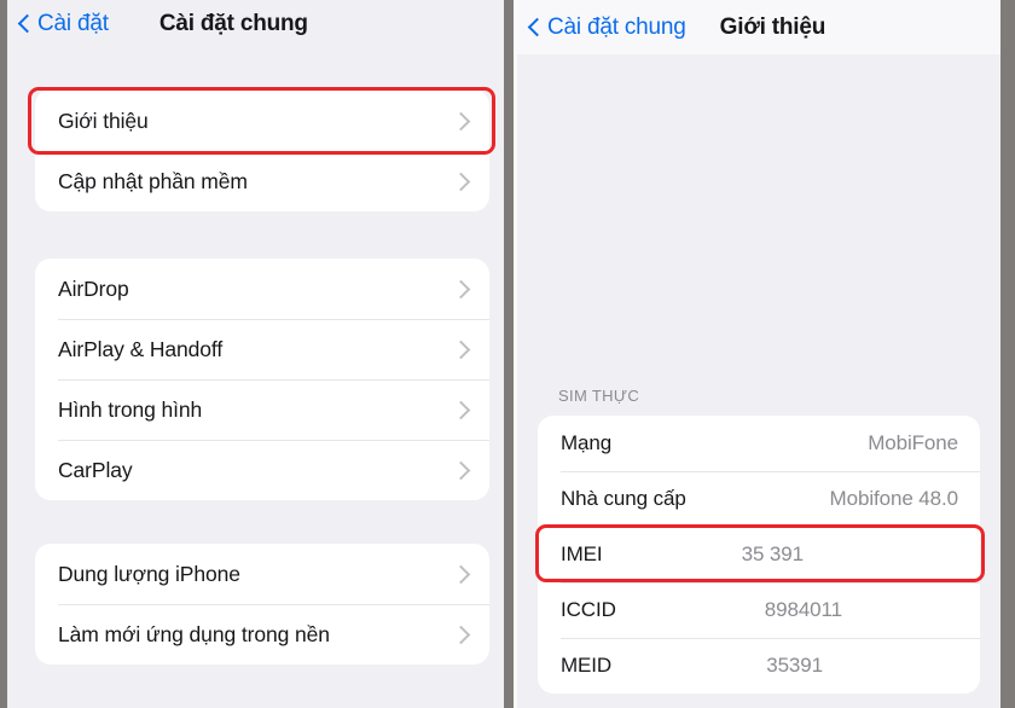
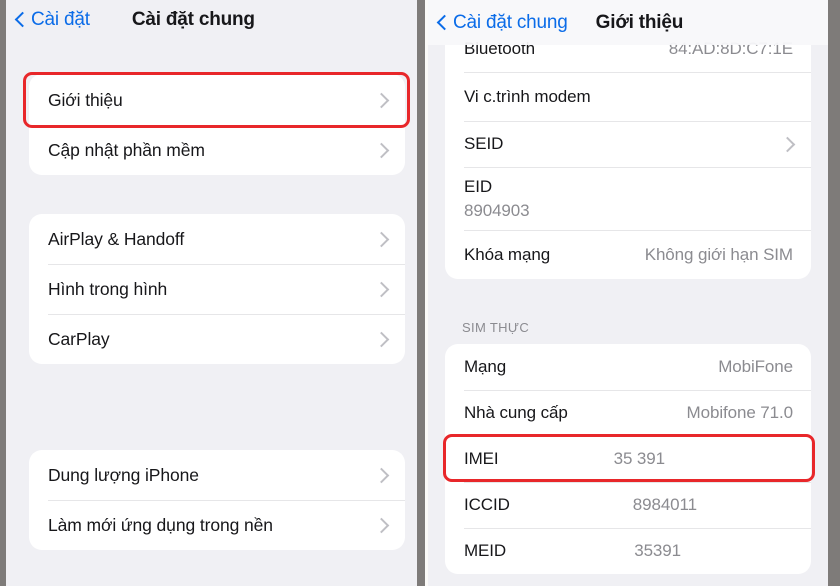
  Cài đặt
  Cài đặt chung
  Giới thiệu
  Cập nhật phần mềm
- AirDrop
  AirPlay & Handoff
  Hình trong hình
  CarPlay
  Dung lượng iPhone
  Làm mới ứng dụng trong nền
+ Bluetooth
+ 84:AD:8D:C7:1E
+ Vi c.trình modem
+ SEID
+ EID
+ 8904903
+ Khóa mạng
+ Không giới hạn SIM
  SIM THỰC
  Mạng
  MobiFone
  Nhà cung cấp
- Mobifone 48.0
+ Mobifone 71.0
  IMEI
  35 391
  ICCID
  8984011
  MEID
  35391
  Cài đặt chung
  Giới thiệu
